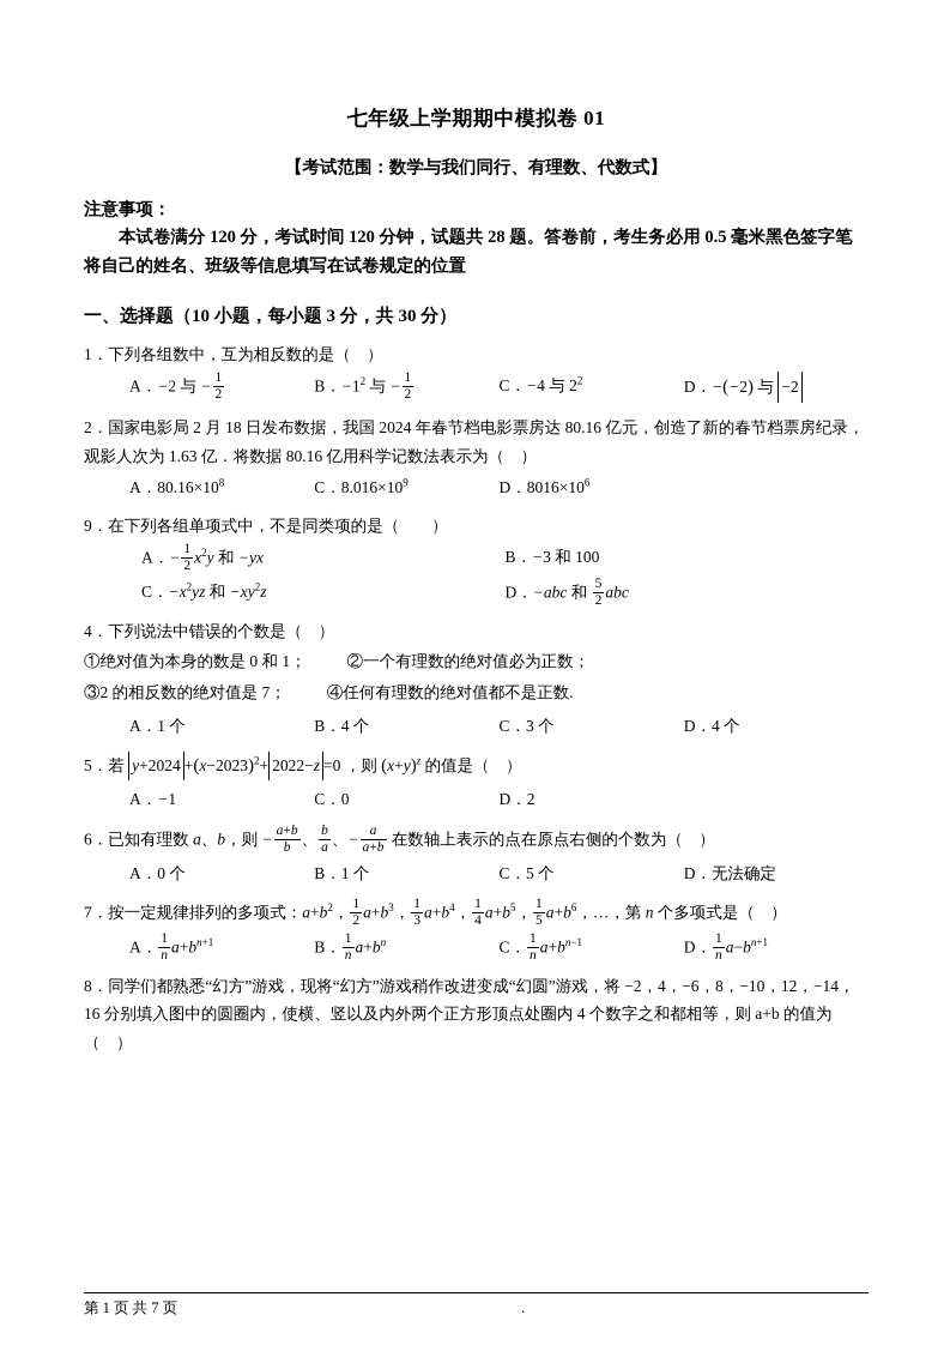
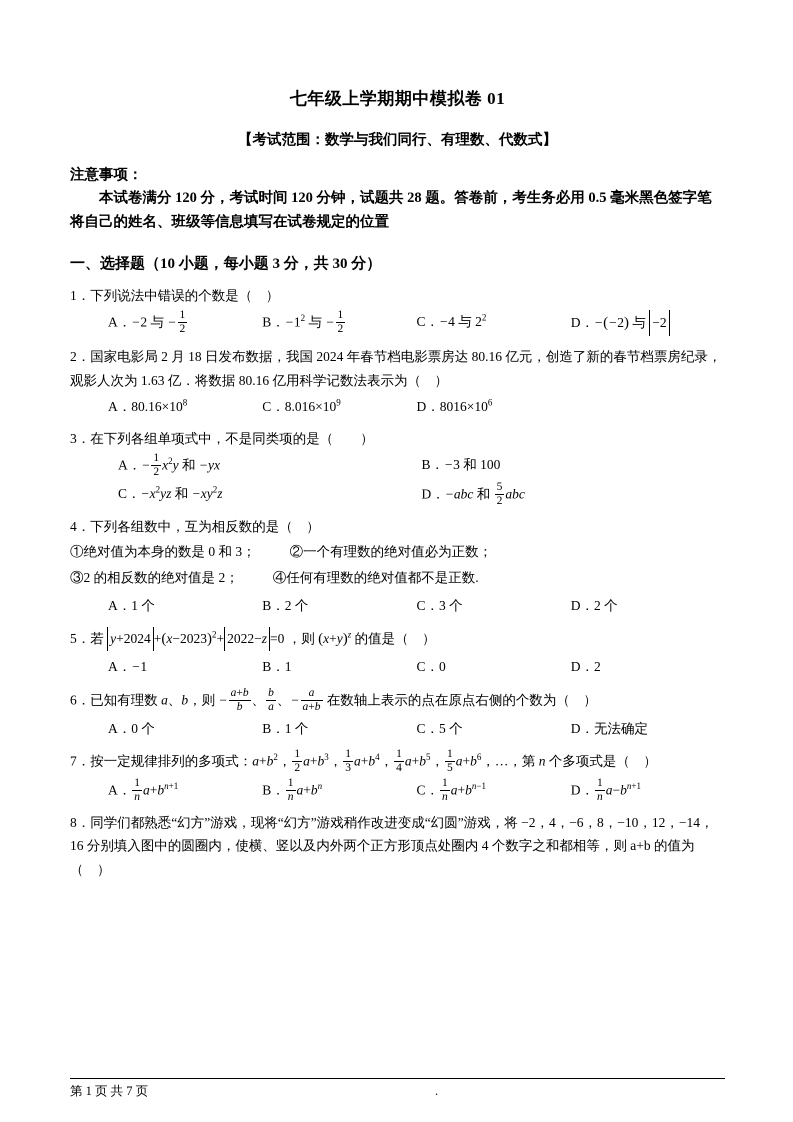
  七年级上学期期中模拟卷 01
  【考试范围：数学与我们同行、有理数、代数式】
  注意事项：
  本试卷满分 120 分，考试时间 120 分钟，试题共 28 题。答卷前，考生务必用 0.5 毫米黑色签字笔将自己的姓名、班级等信息填写在试卷规定的位置
  一、选择题（10 小题，每小题 3 分，共 30 分）
- 1．下列各组数中，互为相反数的是（ ）
+ 1．下列说法中错误的个数是（ ）
  A．−2 与 −
  1
  2
  B．−12 与 −
  1
  2
  C．−4 与 22
  D．−(−2) 与 −2
  2．国家电影局 2 月 18 日发布数据，我国 2024 年春节档电影票房达 80.16 亿元，创造了新的春节档票房纪录，
  观影人次为 1.63 亿．将数据 80.16 亿用科学记数法表示为（ ）
  A．80.16×108
  C．8.016×109
  D．8016×106
- 9．在下列各组单项式中，不是同类项的是（ ）
+ 3．在下列各组单项式中，不是同类项的是（ ）
  A．−
  1
  2
  x2y 和 −yx
  B．−3 和 100
  C．−x2yz 和 −xy2z
  D．−abc 和
  5
  2
  abc
- 4．下列说法中错误的个数是（ ）
+ 4．下列各组数中，互为相反数的是（ ）
- ①绝对值为本身的数是 0 和 1； ②一个有理数的绝对值必为正数；
+ ①绝对值为本身的数是 0 和 3； ②一个有理数的绝对值必为正数；
- ③2 的相反数的绝对值是 7； ④任何有理数的绝对值都不是正数.
+ ③2 的相反数的绝对值是 2； ④任何有理数的绝对值都不是正数.
  A．1 个
- B．4 个
+ B．2 个
  C．3 个
- D．4 个
+ D．2 个
  5．若 y+2024 +(x−2023)2+ 2022−z =0 ，则 (x+y)z 的值是（ ）
  A．−1
+ B．1
  C．0
  D．2
  6．已知有理数 a、b，则 −
  a+b
  b
  、
  b
  a
  、−
  a
  a+b
  在数轴上表示的点在原点右侧的个数为（ ）
  A．0 个
  B．1 个
  C．5 个
  D．无法确定
  7．按一定规律排列的多项式：a+b2，
  1
  2
  a+b3，
  1
  3
  a+b4，
  1
  4
  a+b5，
  1
  5
  a+b6，…，第 n 个多项式是（ ）
  A．
  1
  n
  a+bn+1
  B．
  1
  n
  a+bn
  C．
  1
  n
  a+bn−1
  D．
  1
  n
  a−bn+1
  8．同学们都熟悉“幻方”游戏，现将“幻方”游戏稍作改进变成“幻圆”游戏，将 −2，4，−6，8，−10，12，−14，
  16 分别填入图中的圆圈内，使横、竖以及内外两个正方形顶点处圈内 4 个数字之和都相等，则 a+b 的值为
  （ ）
  第 1 页 共 7 页
  .
